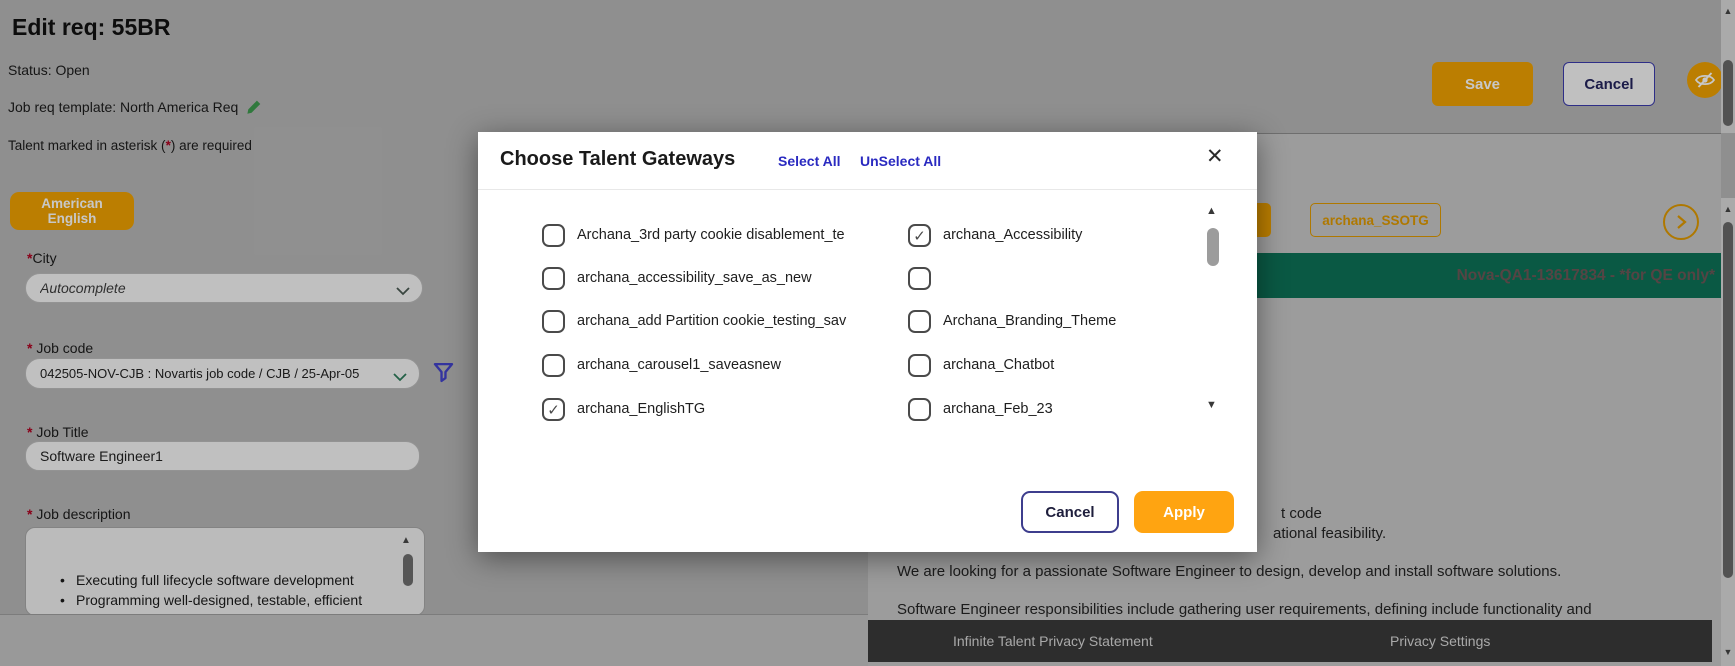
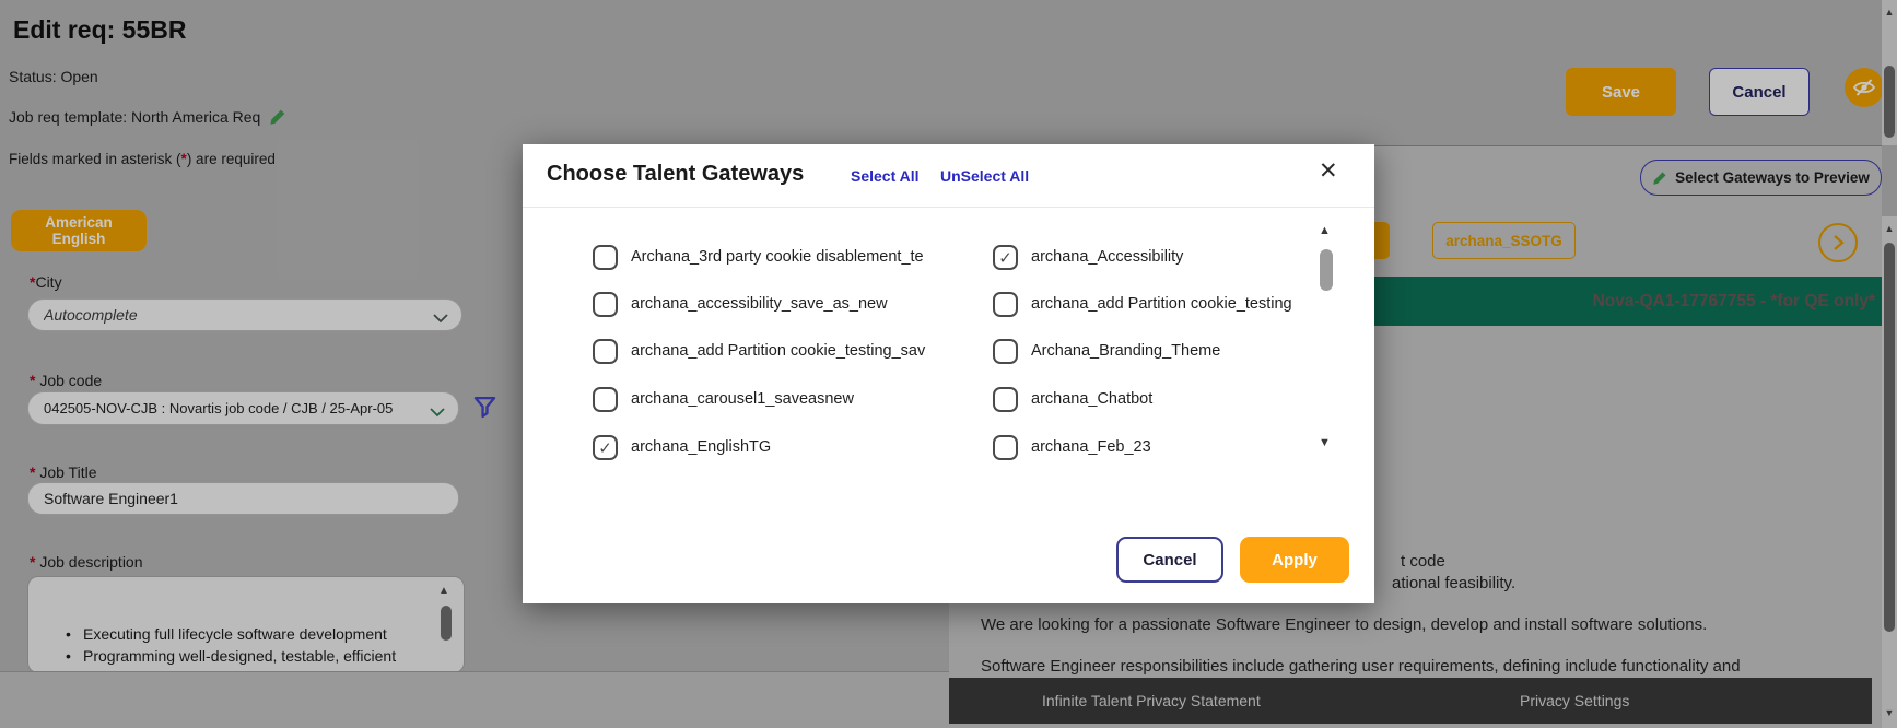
  Edit req: 55BR
  Status: Open
  Job req template: North America Req
- Talent marked in asterisk (*) are required
+ Fields marked in asterisk (*) are required
  American English
  *City
  Autocomplete
  * Job code
  042505-NOV-CJB : Novartis job code / CJB / 25-Apr-05
  * Job Title
  Software Engineer1
  * Job description
  •
  Executing full lifecycle software development
  •
  Programming well-designed, testable, efficient
  ▲
  Save
  Cancel
+ Select Gateways to Preview
  archana_SSOTG
- Nova-QA1-13617834 - *for QE only*
+ Nova-QA1-17767755 - *for QE only*
  t code
  ational feasibility.
  We are looking for a passionate Software Engineer to design, develop and install software solutions.
  Software Engineer responsibilities include gathering user requirements, defining include functionality and
  Infinite Talent Privacy Statement
  Privacy Settings
  ▲
  ▲
  ▼
  Choose Talent Gateways
  Select All
  UnSelect All
  ✕
  Archana_3rd party cookie disablement_te
  archana_accessibility_save_as_new
  archana_add Partition cookie_testing_sav
  archana_carousel1_saveasnew
  ✓
  archana_EnglishTG
  ✓
  archana_Accessibility
+ archana_add Partition cookie_testing
  Archana_Branding_Theme
  archana_Chatbot
  archana_Feb_23
  ▲
  ▼
  Cancel
  Apply
